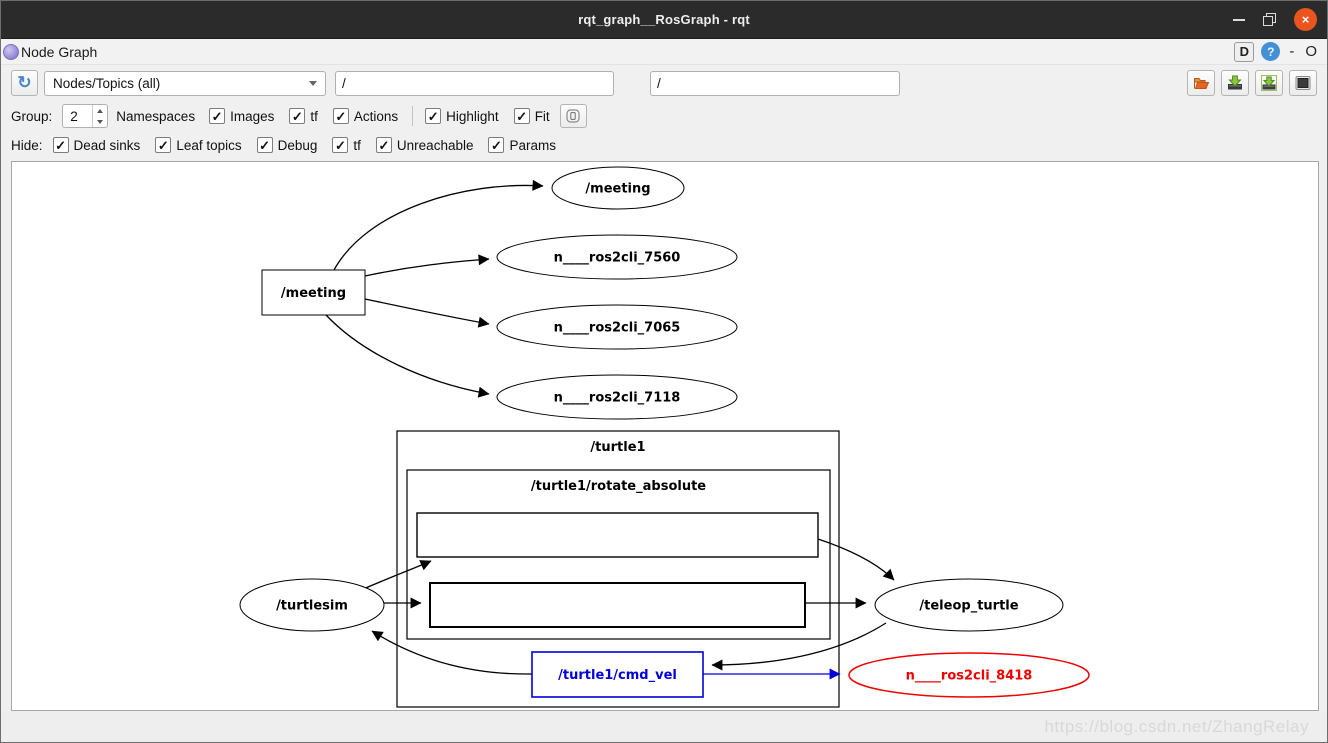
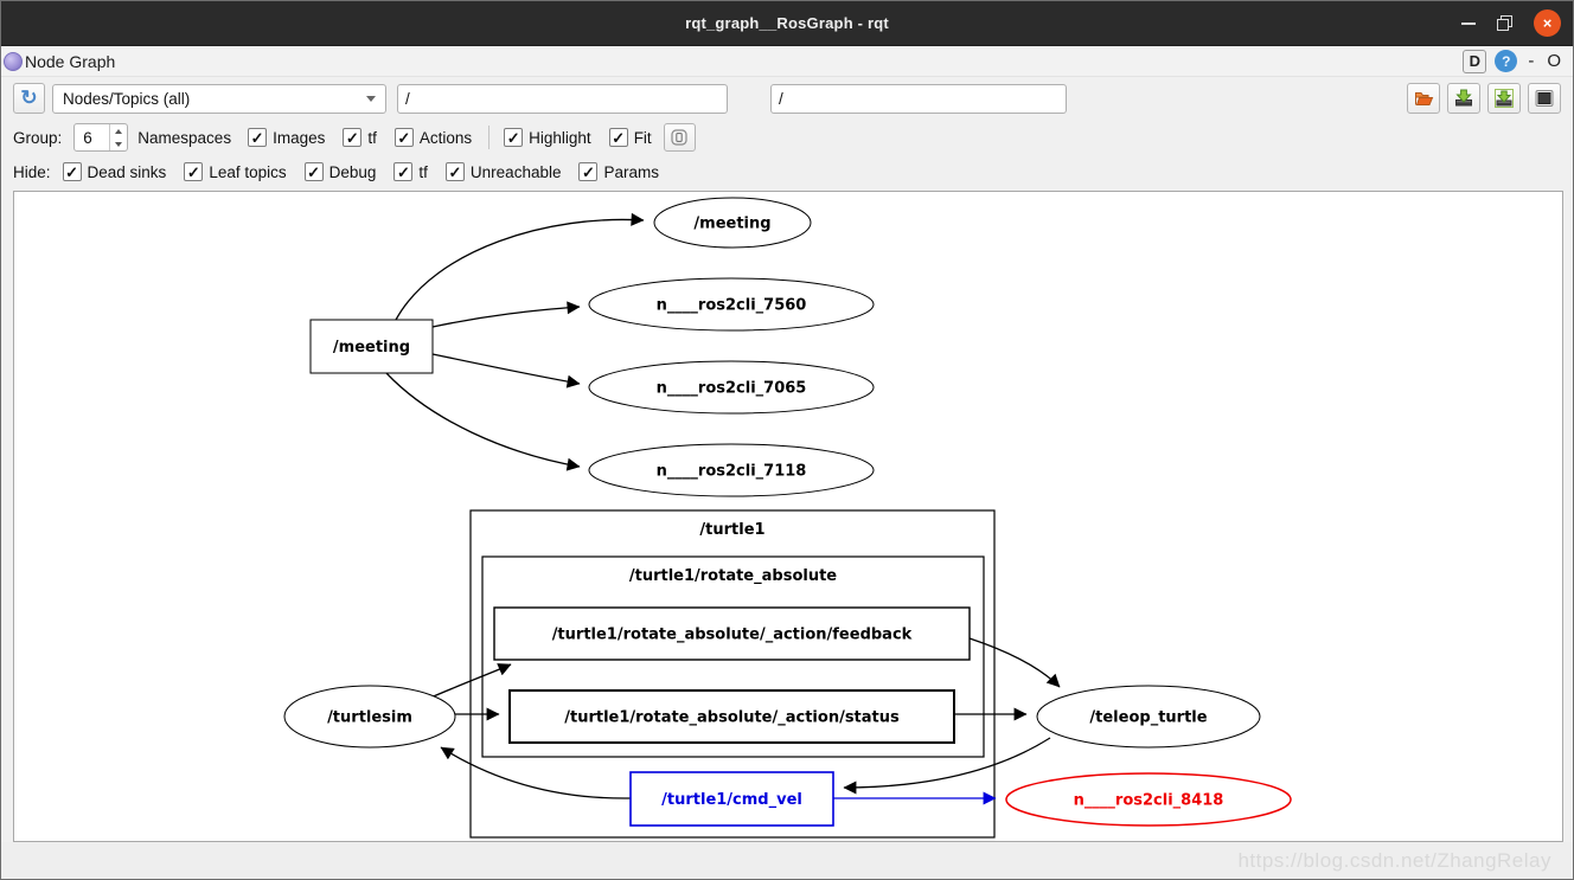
  rqt_graph__RosGraph - rqt
  ×
  Node Graph
  D
  ?
  -
  O
  ↻
  Nodes/Topics (all)
  /
  /
  Group:
- 2
+ 6
  Namespaces
  ✓
  Images
  ✓
  tf
  ✓
  Actions
  ✓
  Highlight
  ✓
  Fit
  Hide:
  ✓
  Dead sinks
  ✓
  Leaf topics
  ✓
  Debug
  ✓
  tf
  ✓
  Unreachable
  ✓
  Params
  /turtle1
  /turtle1/rotate_absolute
  /meeting
  /meeting
  n____ros2cli_7560
  n____ros2cli_7065
  n____ros2cli_7118
  /turtlesim
+ /turtle1/rotate_absolute/_action/feedback
+ /turtle1/rotate_absolute/_action/status
  /turtle1/cmd_vel
  /teleop_turtle
  n____ros2cli_8418
